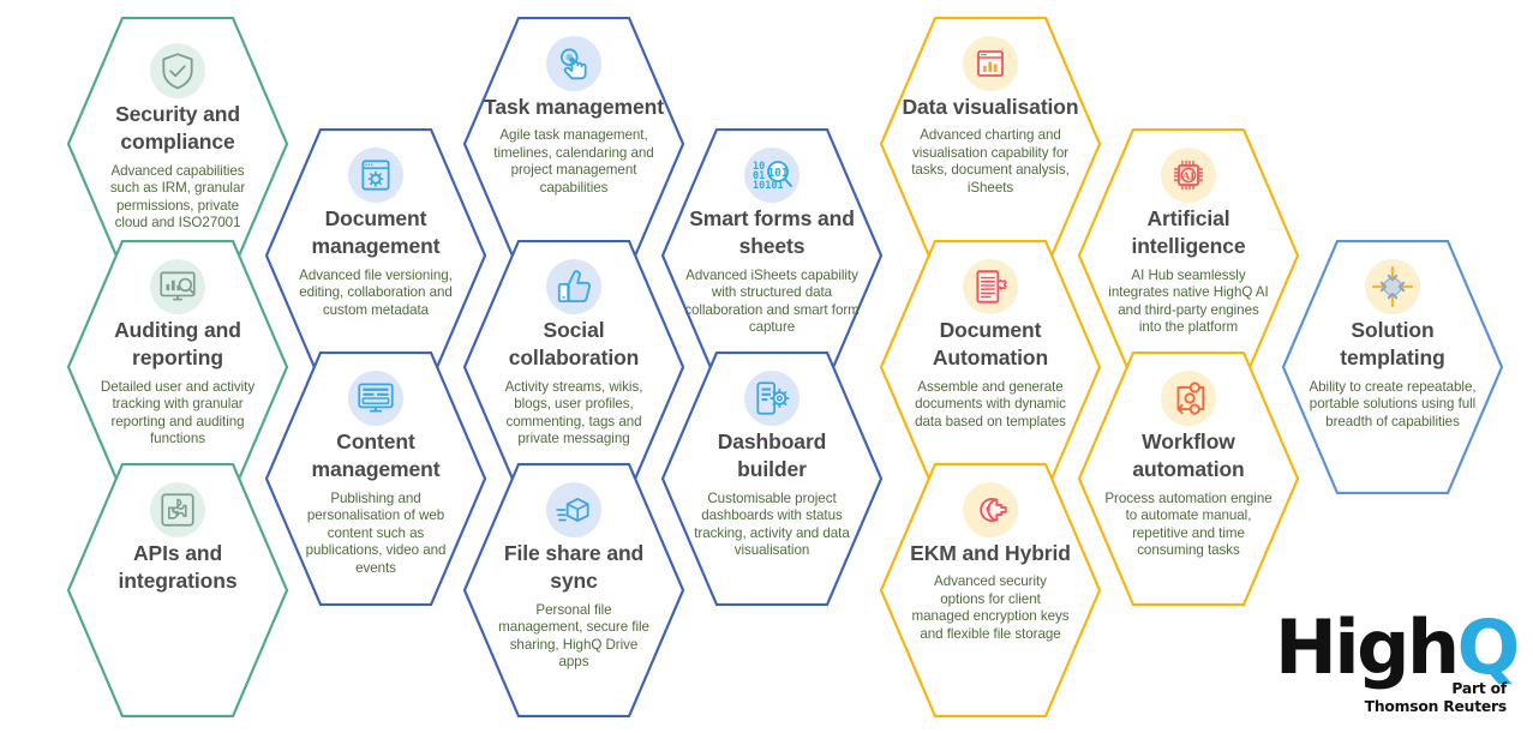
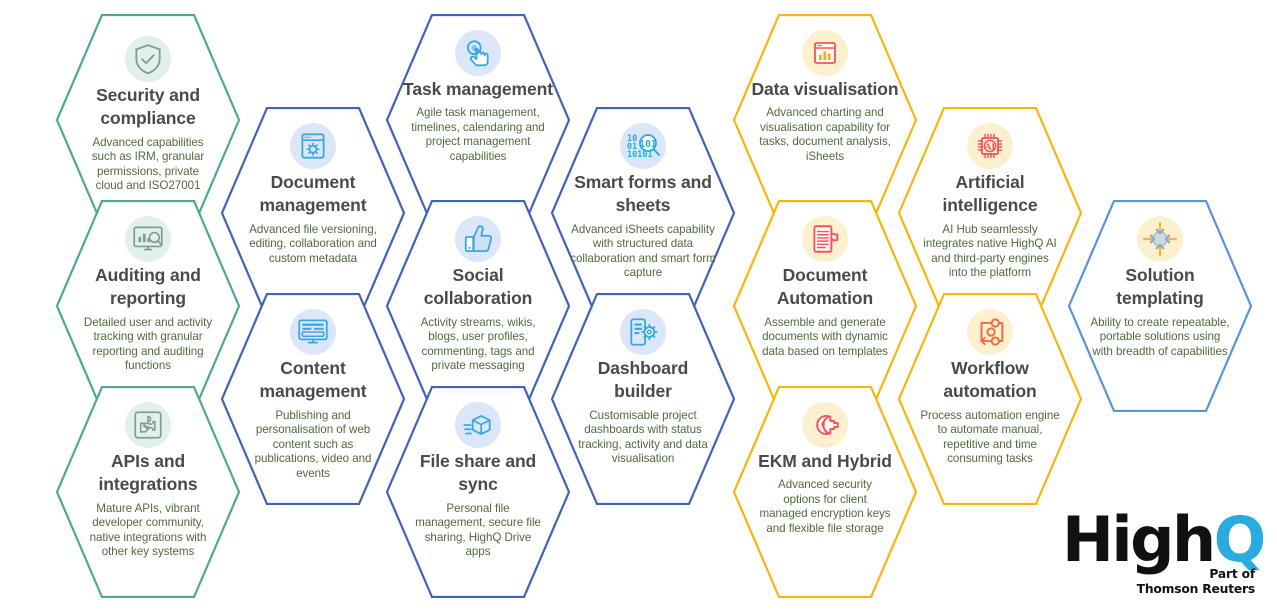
  Security and compliance
  Advanced capabilities such as IRM, granular permissions, private cloud and ISO27001
  Auditing and reporting
  Detailed user and activity tracking with granular reporting and auditing functions
  APIs and integrations
+ Mature APIs, vibrant developer community, native integrations with other key systems
  Document management
  Advanced file versioning, editing, collaboration and custom metadata
  Content management
  Publishing and personalisation of web content such as publications, video and events
  Task management
  Agile task management, timelines, calendaring and project management capabilities
  Social collaboration
  Activity streams, wikis, blogs, user profiles, commenting, tags and private messaging
  File share and sync
  Personal file management, secure file sharing, HighQ Drive apps
  10
  01
  10101
  101
  Smart forms and sheets
  Advanced iSheets capability with structured data collaboration and smart form capture
  Dashboard builder
  Customisable project dashboards with status tracking, activity and data visualisation
  Data visualisation
  Advanced charting and visualisation capability for tasks, document analysis, iSheets
  Document Automation
  Assemble and generate documents with dynamic data based on templates
  EKM and Hybrid
  Advanced security options for client managed encryption keys and flexible file storage
  AI
  Artificial intelligence
  AI Hub seamlessly integrates native HighQ AI and third-party engines into the platform
  Workflow automation
  Process automation engine to automate manual, repetitive and time consuming tasks
  Solution templating
- Ability to create repeatable, portable solutions using full breadth of capabilities
+ Ability to create repeatable, portable solutions using with breadth of capabilities
  HighQ
  Part of
  Thomson Reuters
